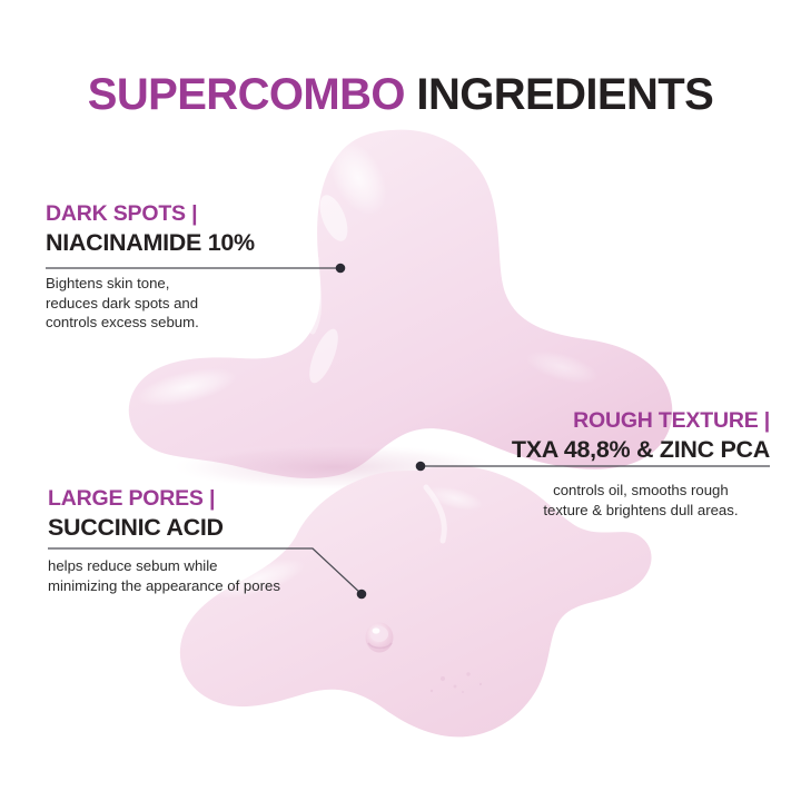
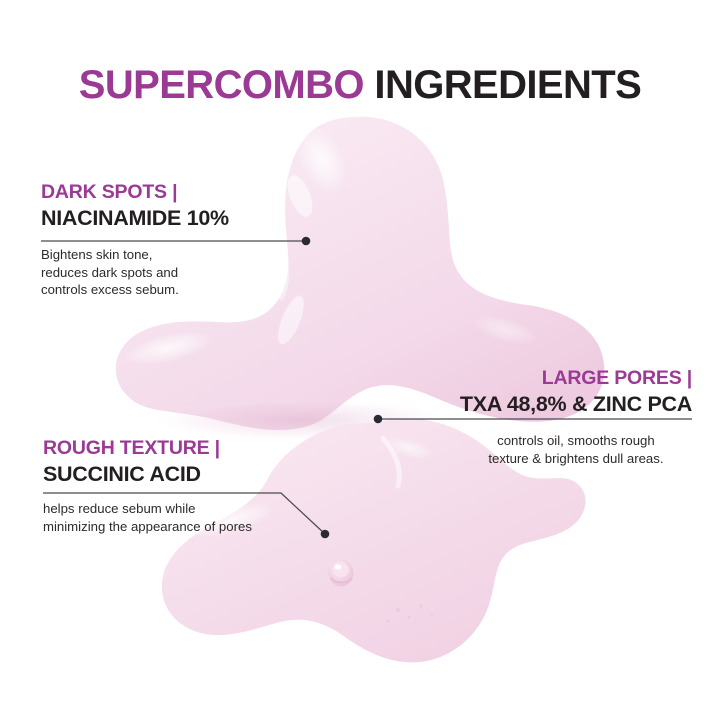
  SUPERCOMBO INGREDIENTS
  DARK SPOTS |
  NIACINAMIDE 10%
  Bightens skin tone,
  reduces dark spots and
  controls excess sebum.
- ROUGH TEXTURE |
+ LARGE PORES |
  TXA 48,8% & ZINC PCA
  controls oil, smooths rough
  texture & brightens dull areas.
- LARGE PORES |
+ ROUGH TEXTURE |
  SUCCINIC ACID
  helps reduce sebum while
  minimizing the appearance of pores
